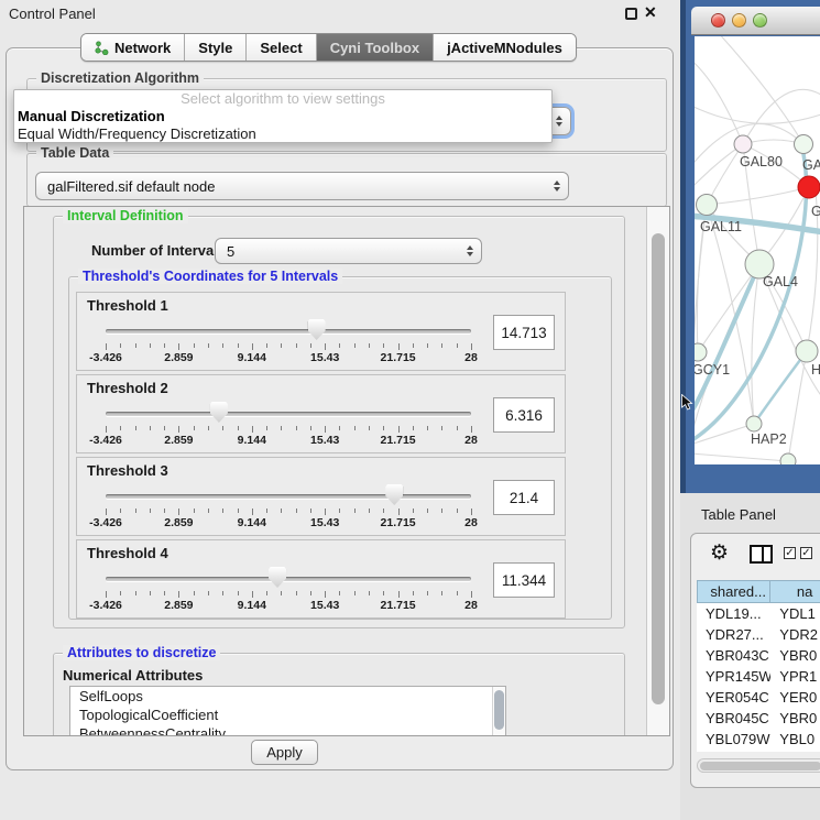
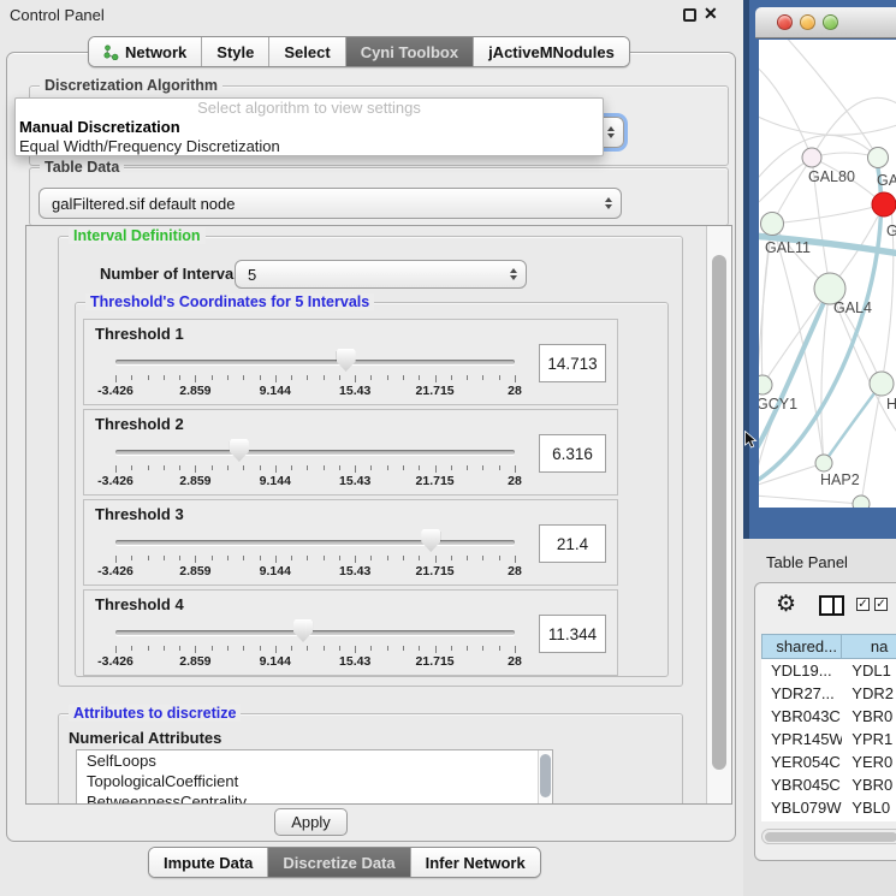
  Control Panel
  ✕
  Network
  Style
  Select
  Cyni Toolbox
  jActiveMNodules
  Discretization Algorithm
  Table Data
  galFiltered.sif default node
  Interval Definition
  Number of Interva
  5
  Threshold's Coordinates for 5 Intervals
  Threshold 1
  -3.426
  2.859
  9.144
  15.43
  21.715
  28
  14.713
  Threshold 2
  -3.426
  2.859
  9.144
  15.43
  21.715
  28
  6.316
  Threshold 3
  -3.426
  2.859
  9.144
  15.43
  21.715
  28
  21.4
  Threshold 4
  -3.426
  2.859
  9.144
  15.43
  21.715
  28
  11.344
  Attributes to discretize
  Numerical Attributes
  SelfLoops
  TopologicalCoefficient
  BetweennessCentrality
  Apply
+ Impute Data
+ Discretize Data
+ Infer Network
  Select algorithm to view settings
  Manual Discretization
  Equal Width/Frequency Discretization
  GAL80
  GA
  G
  GAL11
  GAL4
  GCY1
  H
  HAP2
  Table Panel
  ⚙
  ✓
  ✓
  shared...
  na
  YDL19...
  YDL1
  YDR27...
  YDR2
  YBR043C
  YBR0
  YPR145W
  YPR1
  YER054C
  YER0
  YBR045C
  YBR0
  YBL079W
  YBL0
